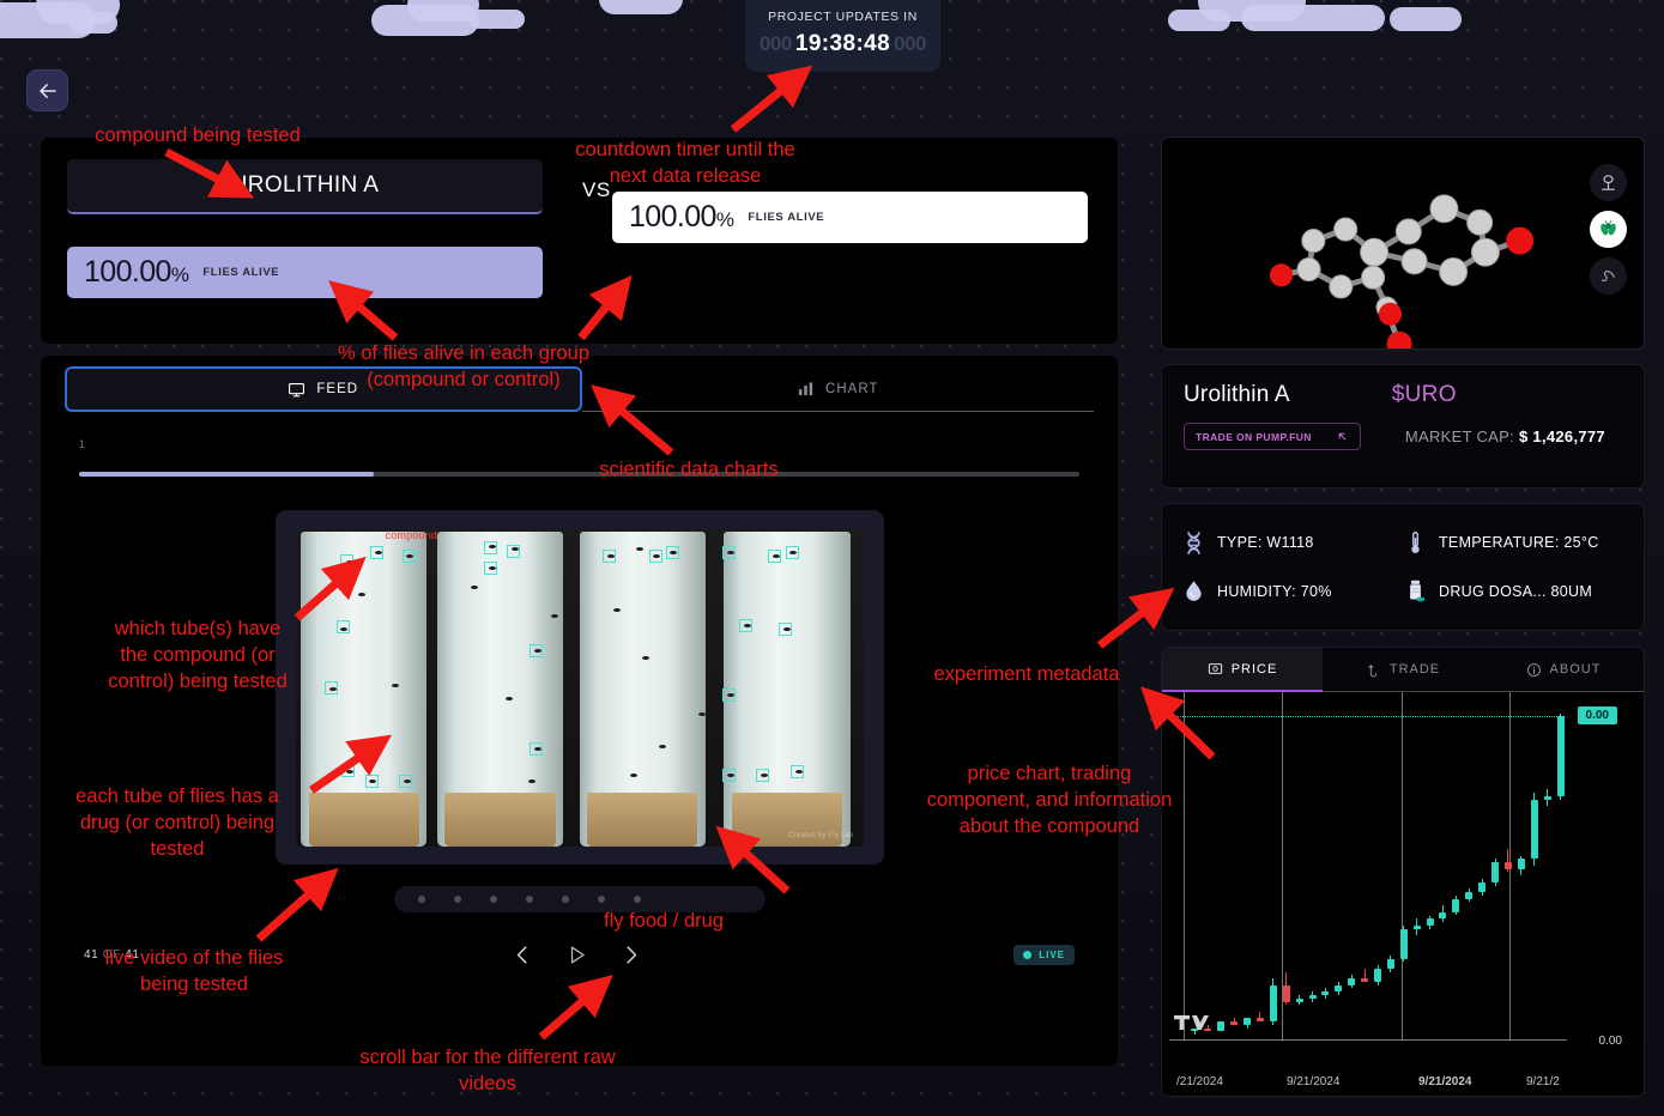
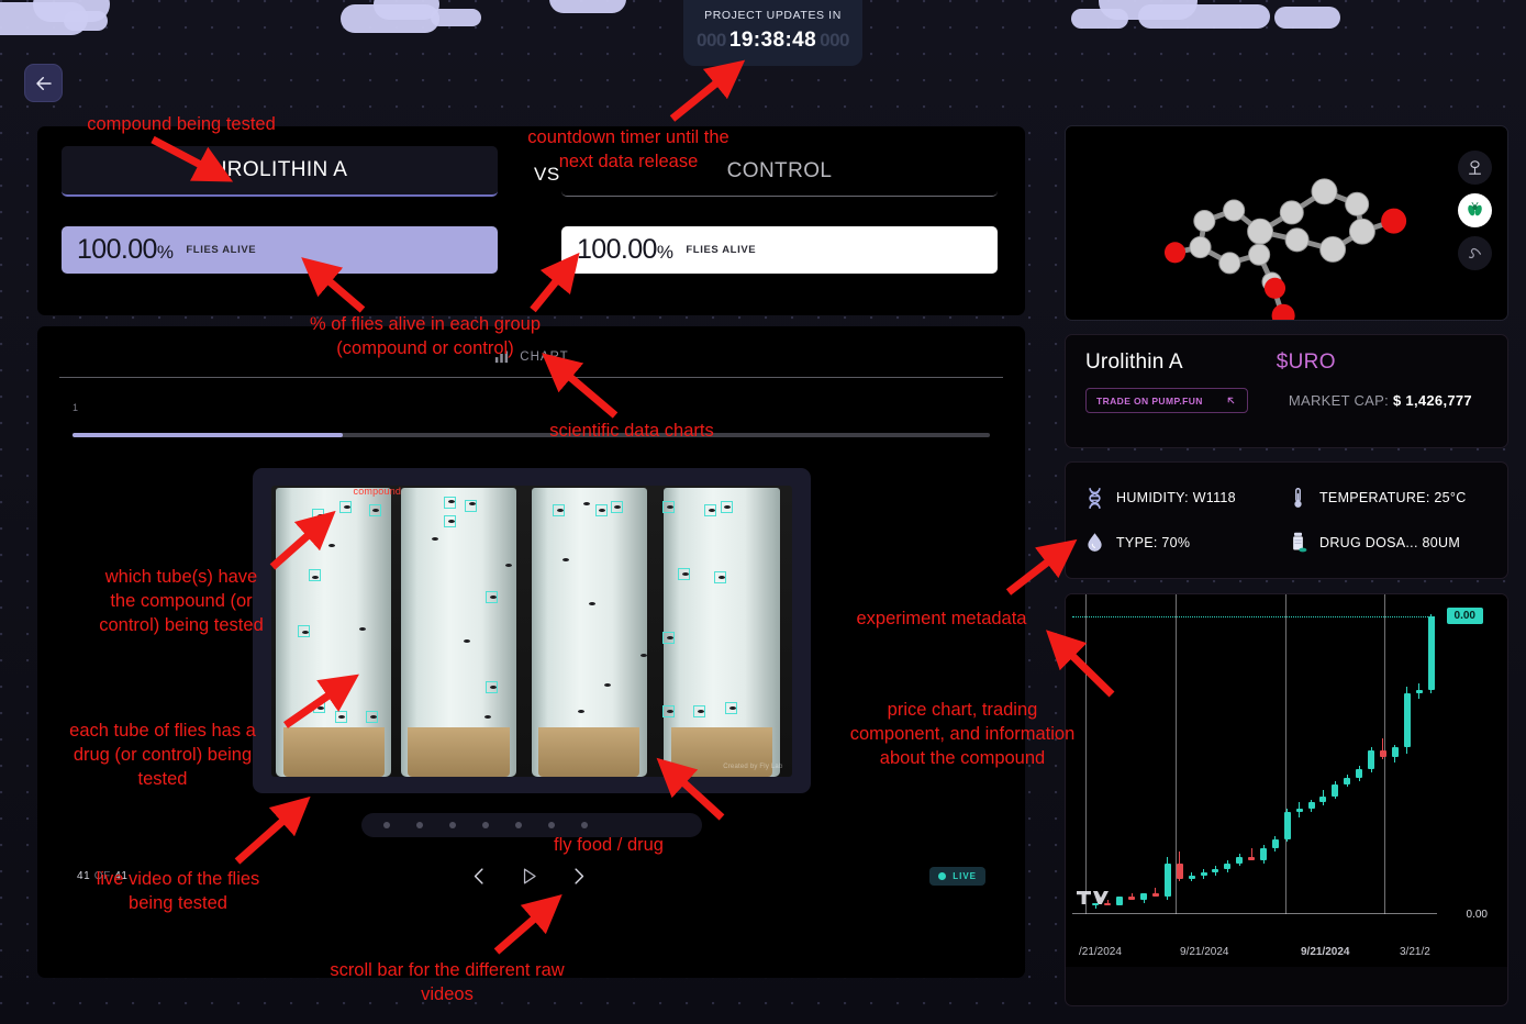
  PROJECT UPDATES IN
  000
  19:38:48
  000
  UROLITHIN A
  100.00%
  FLIES ALIVE
  VS
+ CONTROL
  100.00%
  FLIES ALIVE
- FEED
  CHART
  1
  compound
  41 OF 41
  LIVE
  Urolithin A
  $URO
  TRADE ON PUMP.FUN
  MARKET CAP: $ 1,426,777
- TYPE: W1118
+ HUMIDITY: W1118
  TEMPERATURE: 25°C
- HUMIDITY: 70%
+ TYPE: 70%
  DRUG DOSA... 80UM
- PRICE
- TRADE
- ABOUT
  /21/2024
  9/21/2024
  9/21/2024
- 9/21/2
+ 3/21/2
  0.00
  0.00
  compound being tested
  countdown timer until the
  next data release
  % of flies alive in each group
  (compound or control)
  scientific data charts
  which tube(s) have
  the compound (or
  control) being tested
  each tube of flies has a
  drug (or control) being
  tested
  live video of the flies
  being tested
  scroll bar for the different raw
  videos
  fly food / drug
  experiment metadata
  price chart, trading
  component, and information
  about the compound
